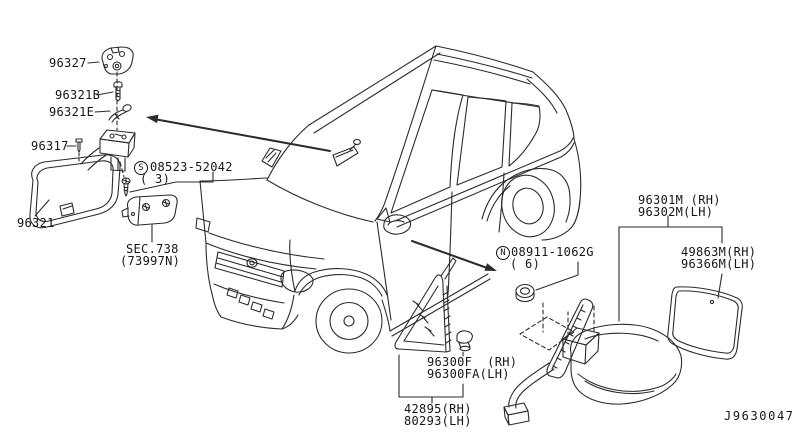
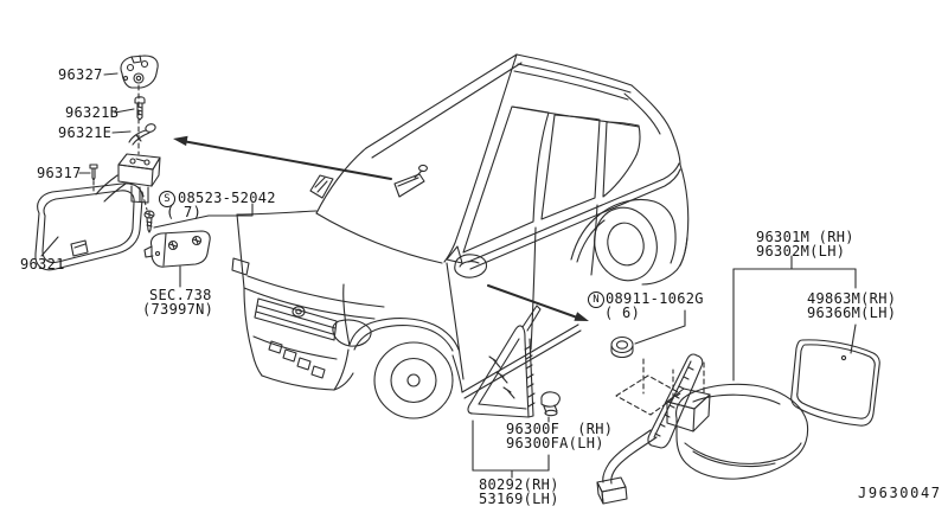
  96327
  96321B
  96321E
  96317
  S
  08523-52042
- ( 3)
+ ( 7)
  96321
  SEC.738
  (73997N)
  N
  08911-1062G
  ( 6)
  96301M (RH)
  96302M(LH)
  49863M(RH)
  96366M(LH)
  96300F (RH)
  96300FA(LH)
- 42895(RH)
+ 80292(RH)
- 80293(LH)
+ 53169(LH)
  J9630047
